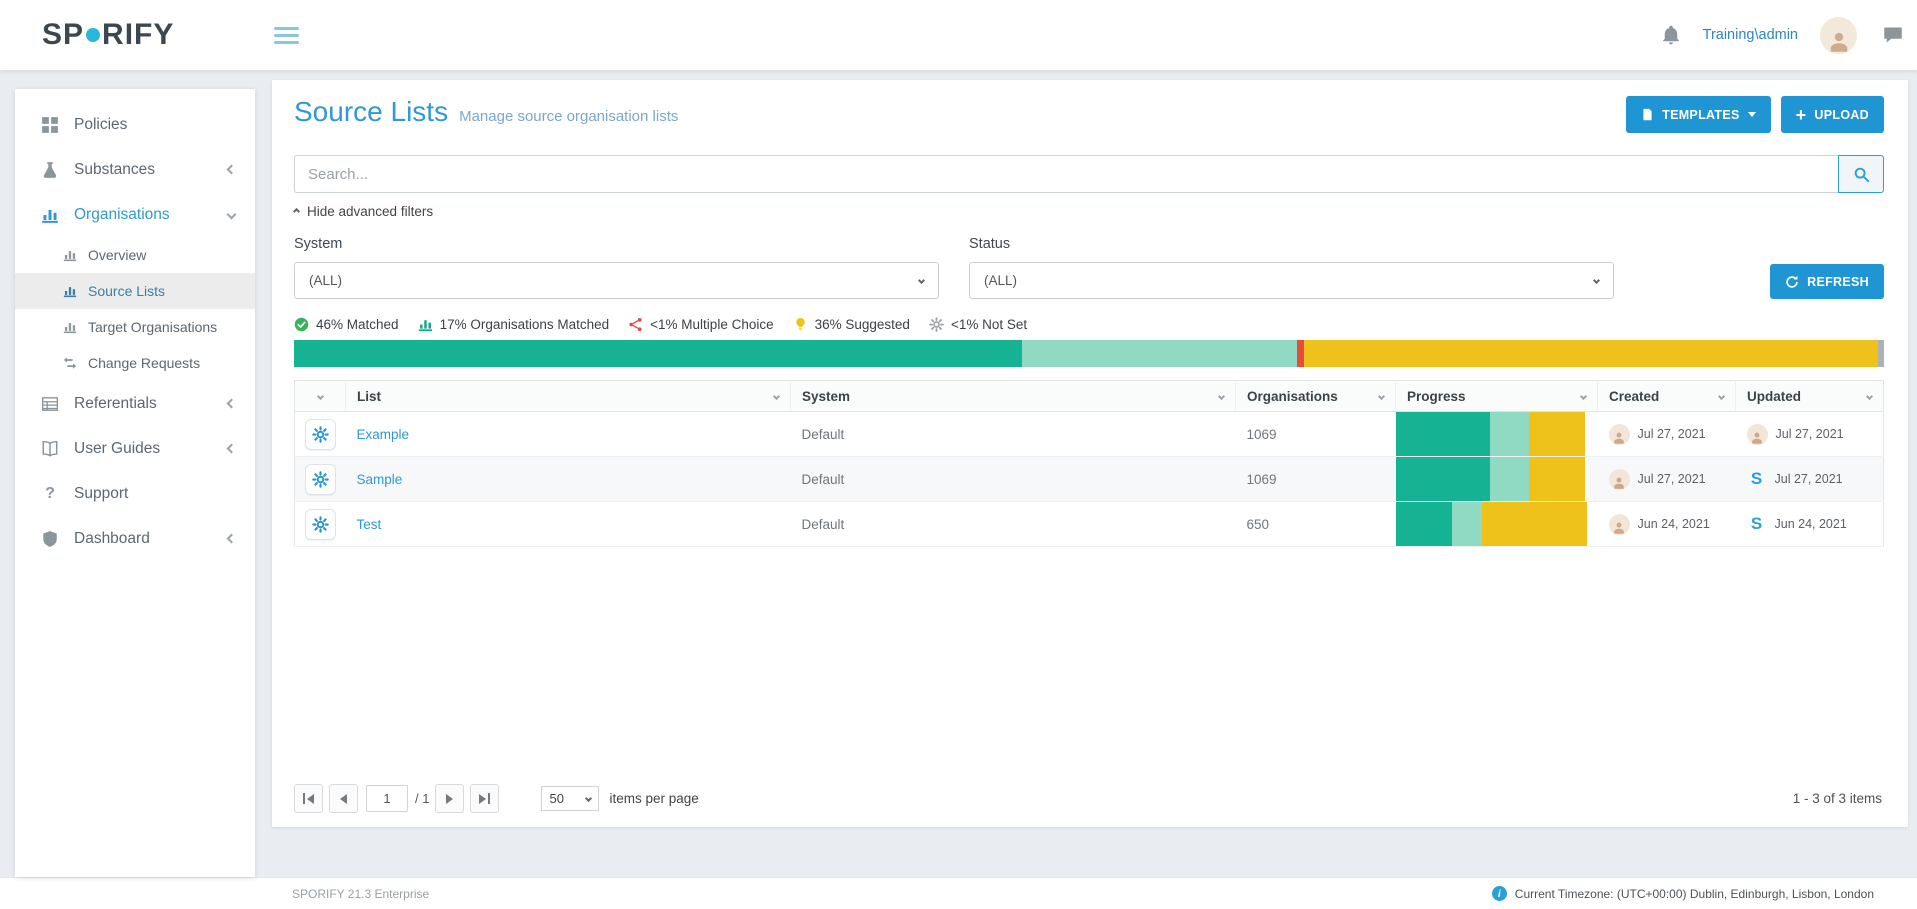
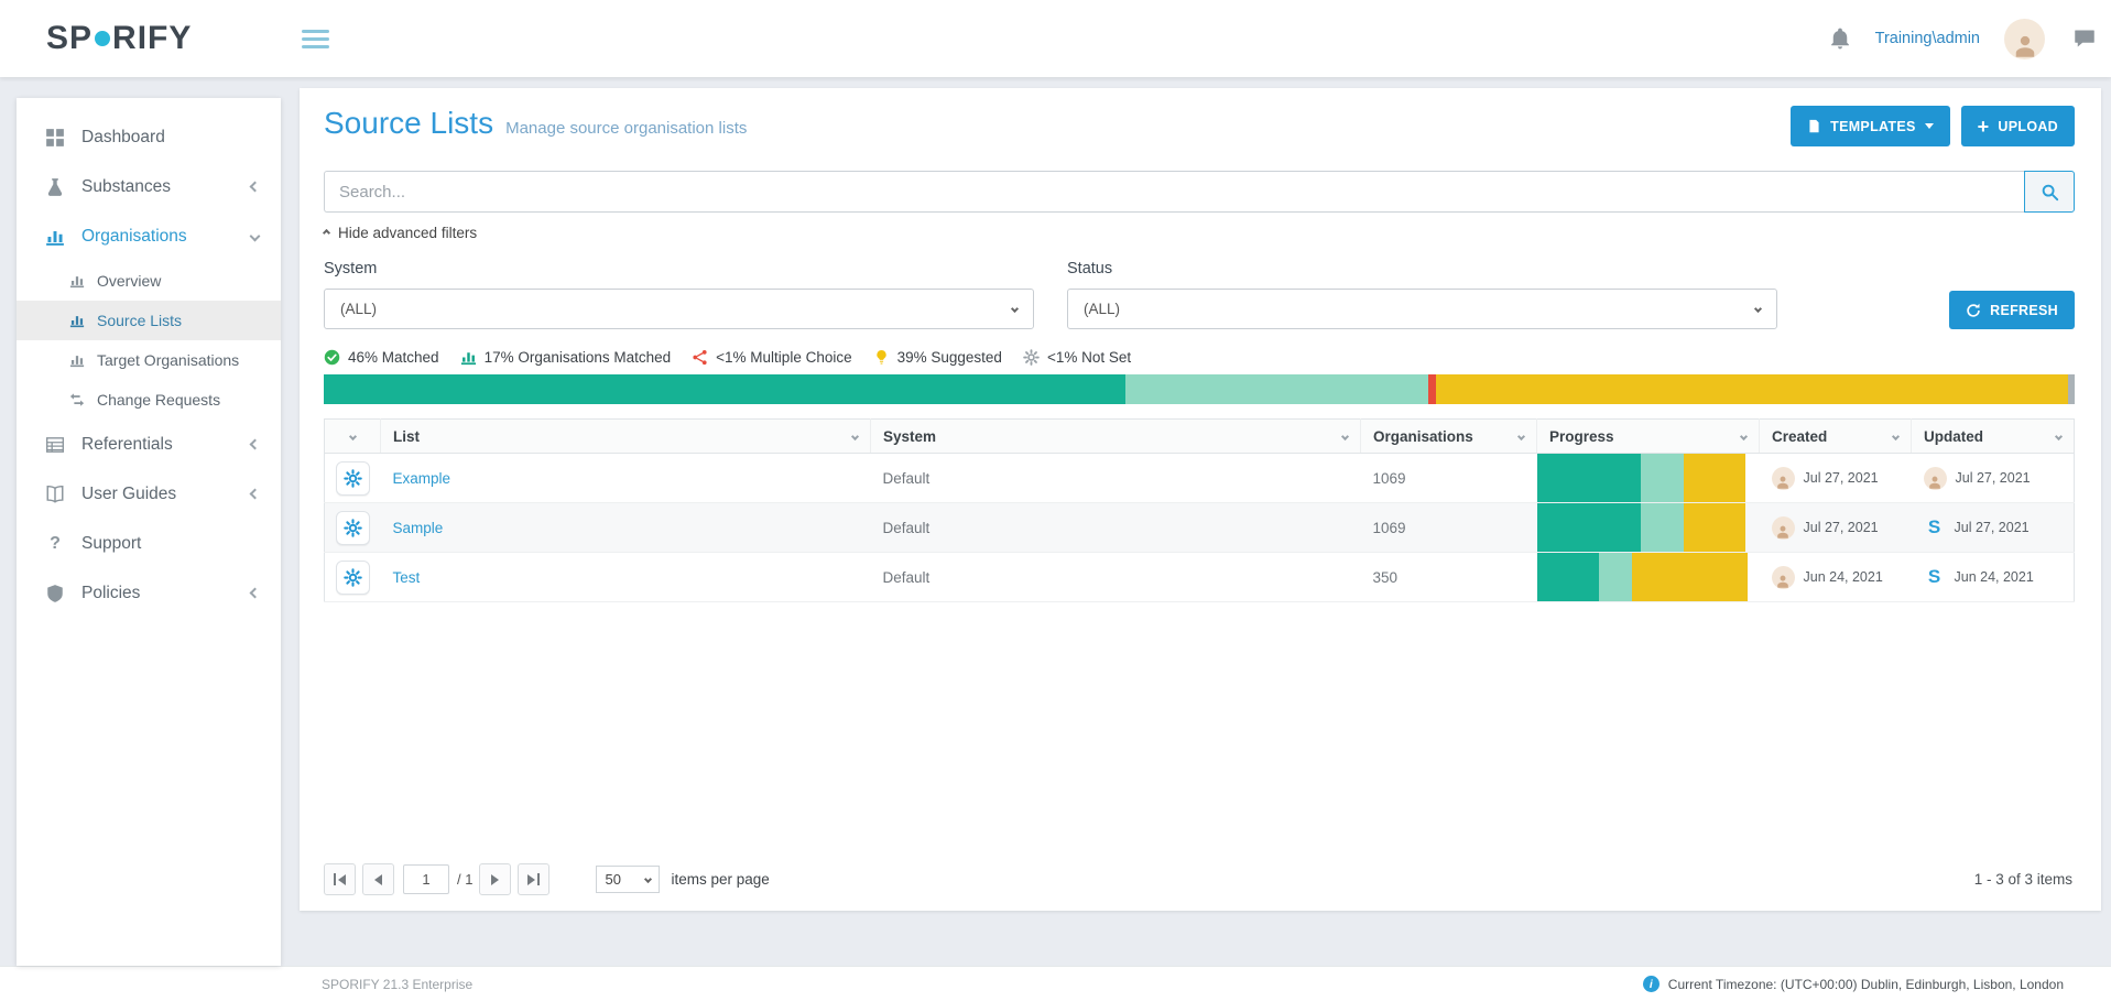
  SP
  RIFY
  Training\admin
- Policies
+ Dashboard
  Substances
  Organisations
  Overview
  Source Lists
  Target Organisations
  Change Requests
  Referentials
  User Guides
  ?
  Support
- Dashboard
+ Policies
  Source Lists
  Manage source organisation lists
  TEMPLATES
  +
  UPLOAD
  Search...
  Hide advanced filters
  System
  (ALL)
  Status
  (ALL)
  REFRESH
  46% Matched
  17% Organisations Matched
  <1% Multiple Choice
- 36% Suggested
+ 39% Suggested
  <1% Not Set
  	List	System	Organisations	Progress	Created	Updated
  	Example	Default	1069		Jul 27, 2021	Jul 27, 2021
  	Sample	Default	1069		Jul 27, 2021	S Jul 27, 2021
- 	Test	Default	650		Jun 24, 2021	S Jun 24, 2021
+ 	Test	Default	350		Jun 24, 2021	S Jun 24, 2021
  1
  / 1
  50
  items per page
  1 - 3 of 3 items
  SPORIFY 21.3 Enterprise
  i
  Current Timezone: (UTC+00:00) Dublin, Edinburgh, Lisbon, London
